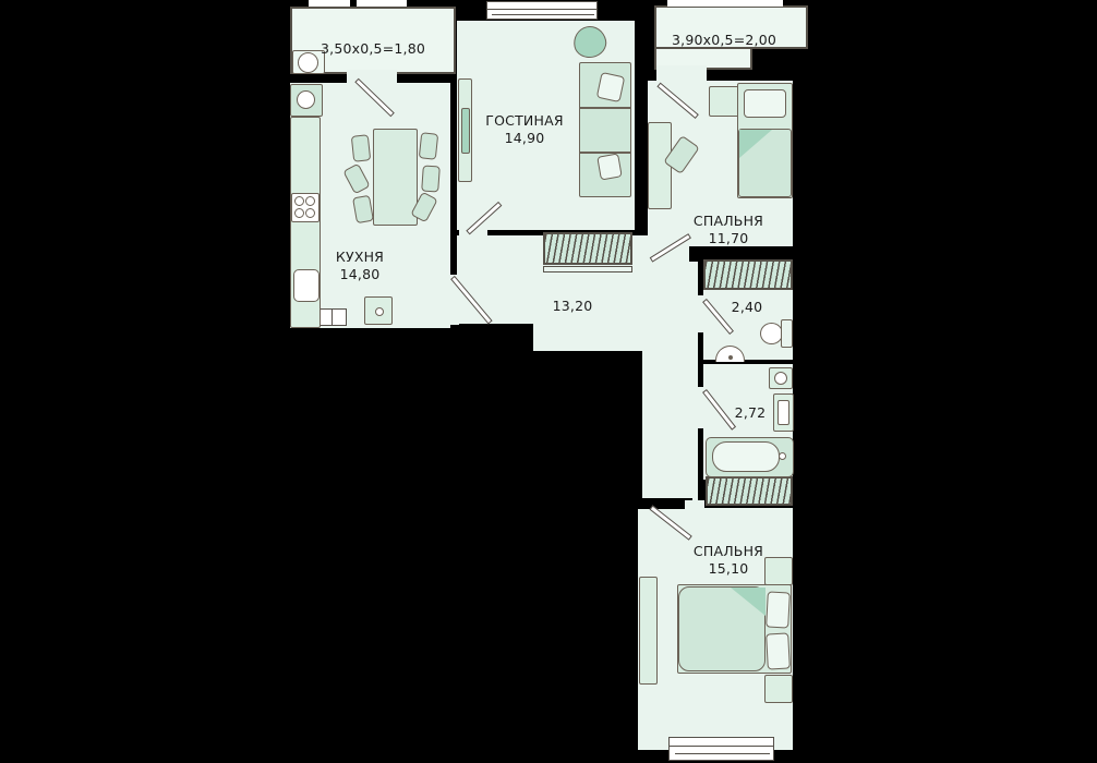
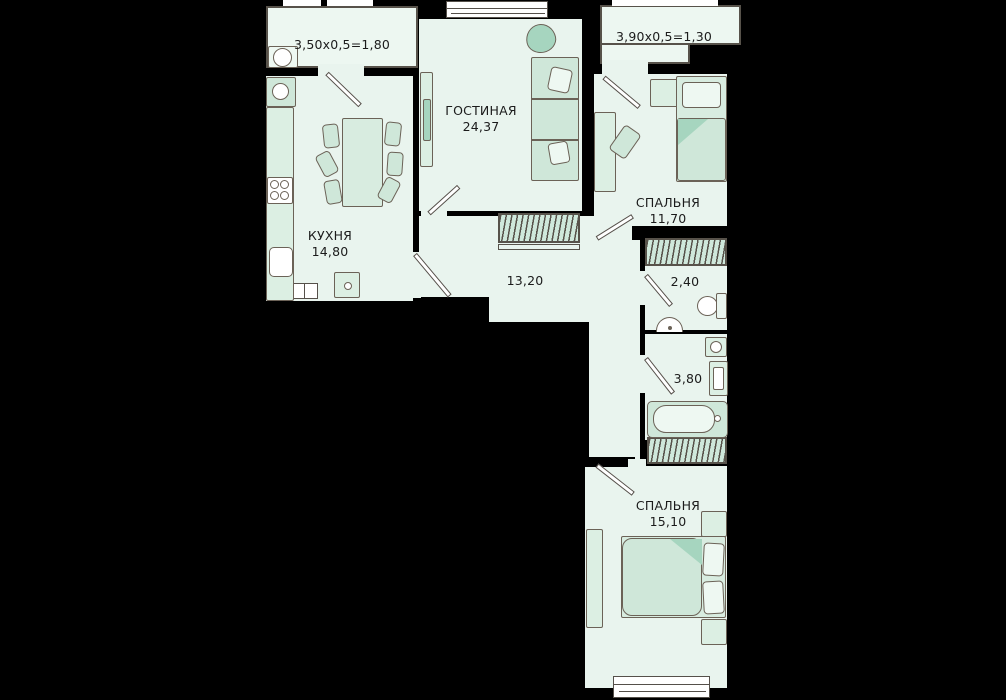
  3,50x0,5=1,80
  ГОСТИНАЯ
- 14,90
+ 24,37
- 3,90x0,5=2,00
+ 3,90x0,5=1,30
  СПАЛЬНЯ
  11,70
  КУХНЯ
  14,80
  13,20
  2,40
- 2,72
+ 3,80
  СПАЛЬНЯ
  15,10
